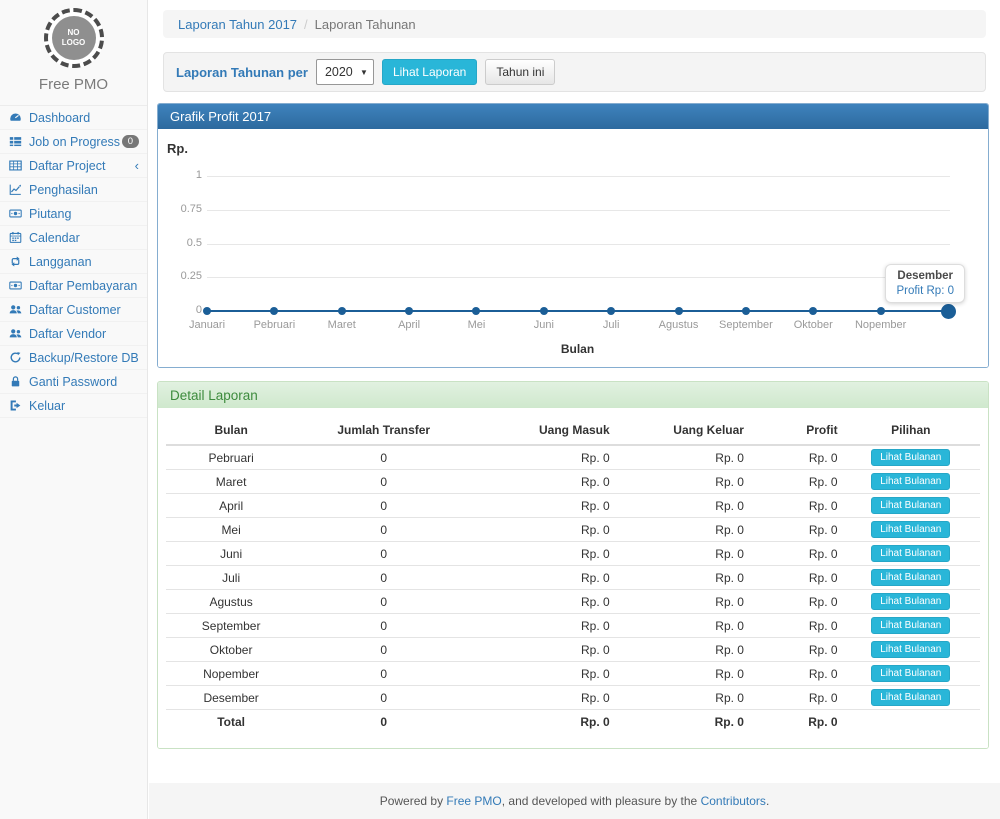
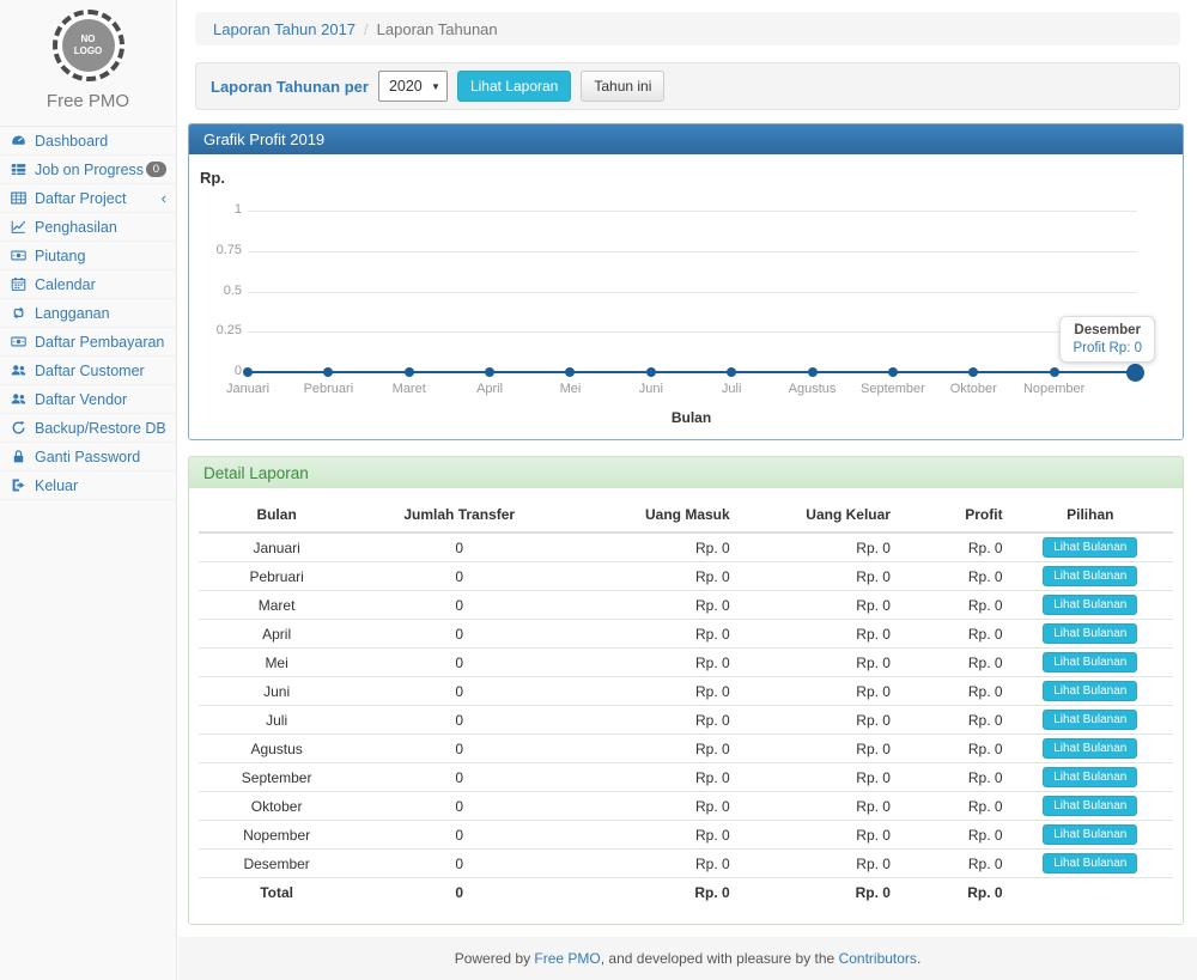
  NO LOGO
  Free PMO
  Dashboard
  Job on Progress
  0
  Daftar Project
  ‹
  Penghasilan
  Piutang
  Calendar
  Langganan
  Daftar Pembayaran
  Daftar Customer
  Daftar Vendor
  Backup/Restore DB
  Ganti Password
  Keluar
  Laporan Tahun 2017
  /
  Laporan Tahunan
  Laporan Tahunan per
  2020
  ▼
  Lihat Laporan
  Tahun ini
- Grafik Profit 2017
+ Grafik Profit 2019
  Rp.
  1
  0.75
  0.5
  0.25
  0
  Januari
  Pebruari
  Maret
  April
  Mei
  Juni
  Juli
  Agustus
  September
  Oktober
  Nopember
  Bulan
  Desember
  Profit Rp: 0
  Detail Laporan
  Bulan	Jumlah Transfer	Uang Masuk	Uang Keluar	Profit	Pilihan
+ Januari	0	Rp. 0	Rp. 0	Rp. 0	Lihat Bulanan
  Pebruari	0	Rp. 0	Rp. 0	Rp. 0	Lihat Bulanan
  Maret	0	Rp. 0	Rp. 0	Rp. 0	Lihat Bulanan
  April	0	Rp. 0	Rp. 0	Rp. 0	Lihat Bulanan
  Mei	0	Rp. 0	Rp. 0	Rp. 0	Lihat Bulanan
  Juni	0	Rp. 0	Rp. 0	Rp. 0	Lihat Bulanan
  Juli	0	Rp. 0	Rp. 0	Rp. 0	Lihat Bulanan
  Agustus	0	Rp. 0	Rp. 0	Rp. 0	Lihat Bulanan
  September	0	Rp. 0	Rp. 0	Rp. 0	Lihat Bulanan
  Oktober	0	Rp. 0	Rp. 0	Rp. 0	Lihat Bulanan
  Nopember	0	Rp. 0	Rp. 0	Rp. 0	Lihat Bulanan
  Desember	0	Rp. 0	Rp. 0	Rp. 0	Lihat Bulanan
  Total	0	Rp. 0	Rp. 0	Rp. 0
  Powered by Free PMO, and developed with pleasure by the Contributors.
